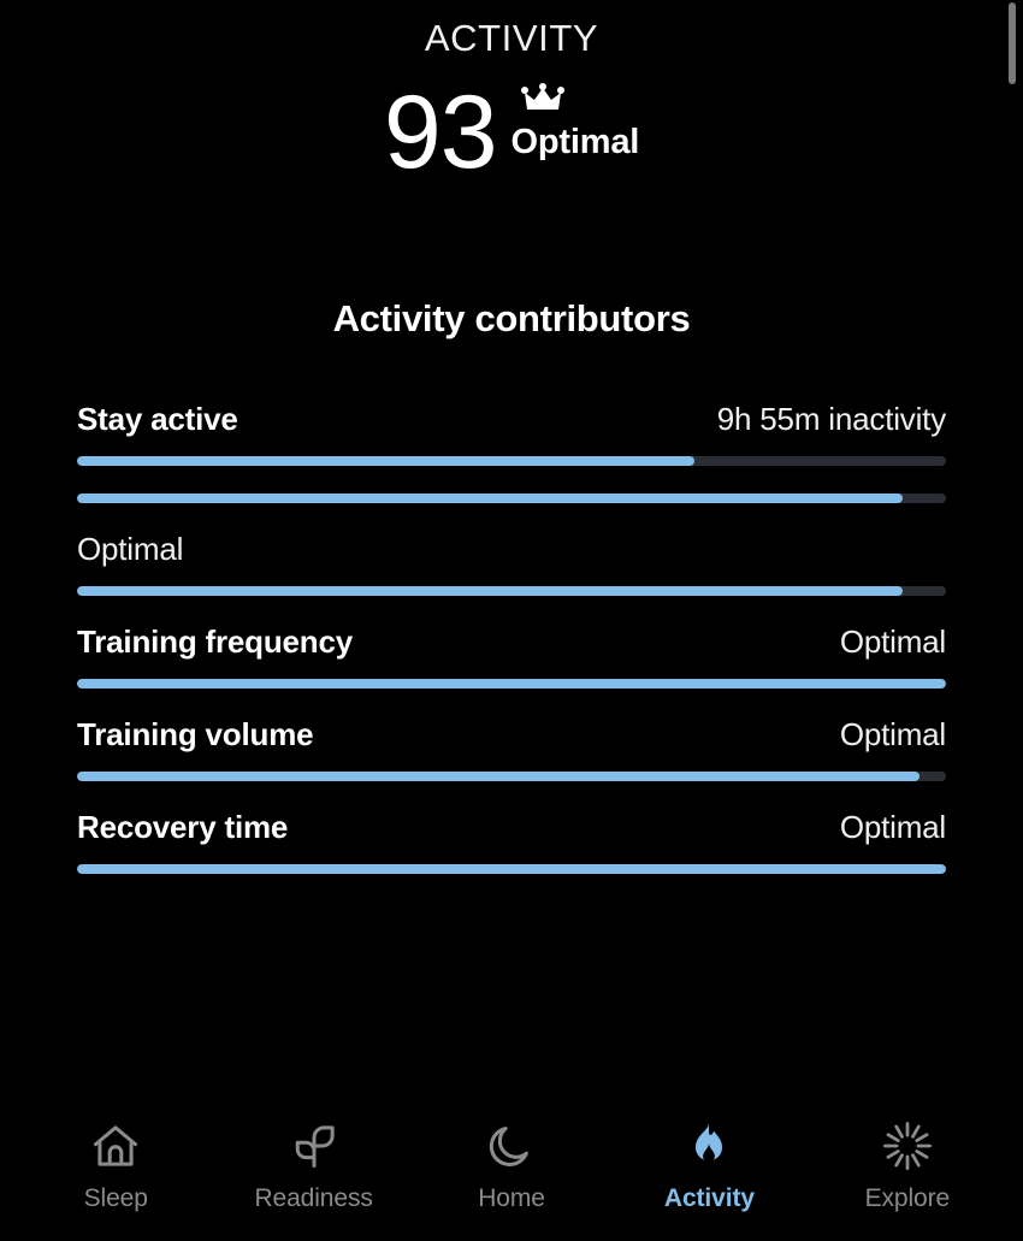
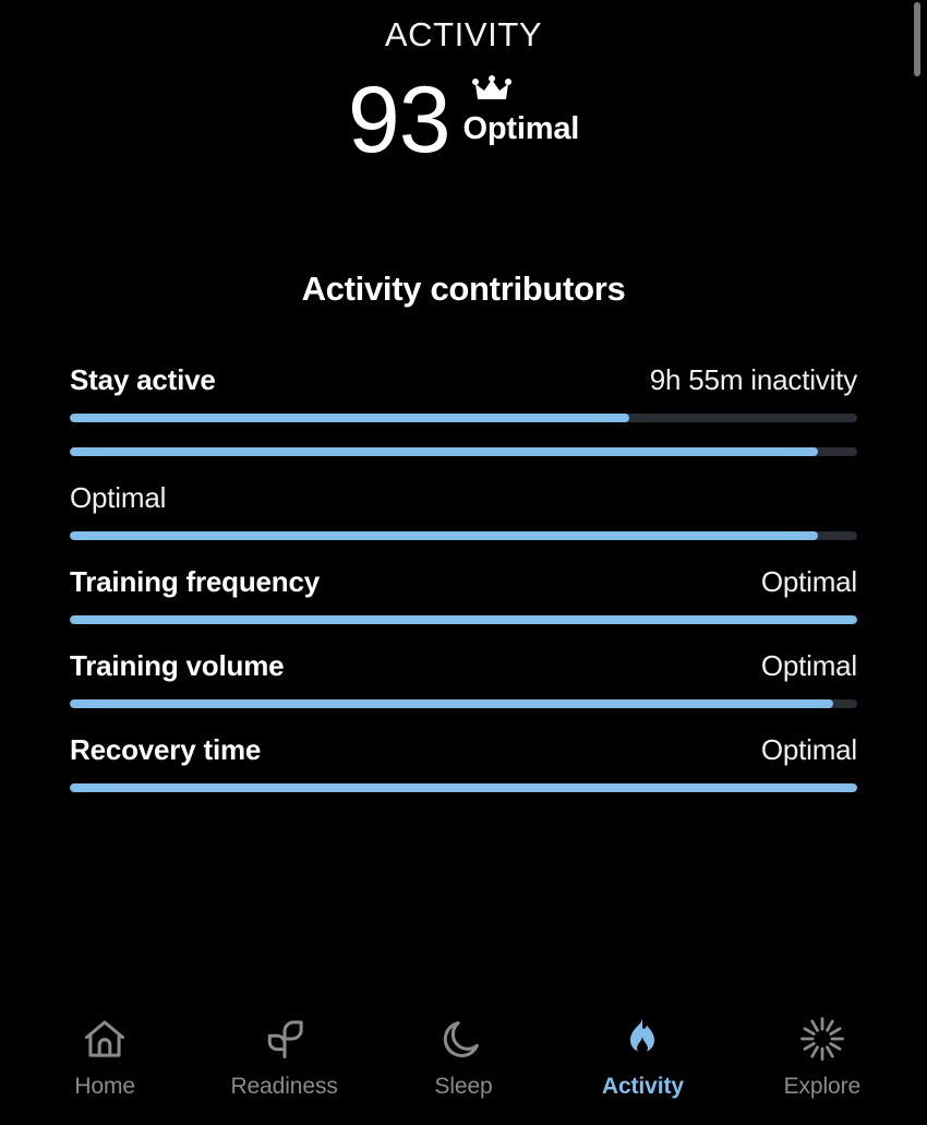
  ACTIVITY
  93
  Optimal
  Activity contributors
  Stay active
  9h 55m inactivity
  Optimal
  Training frequency
  Optimal
  Training volume
  Optimal
  Recovery time
  Optimal
- Sleep
+ Home
  Readiness
- Home
+ Sleep
  Activity
  Explore
